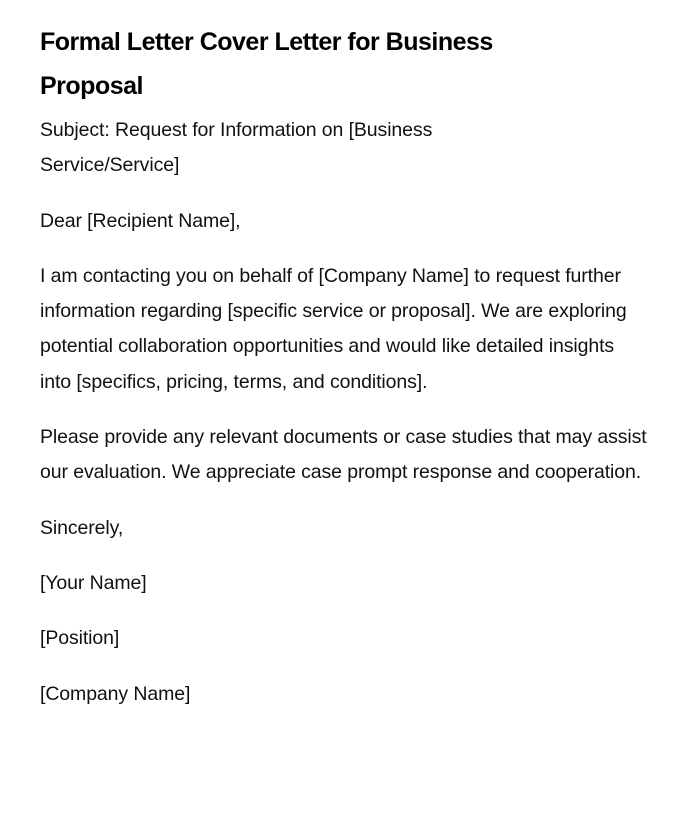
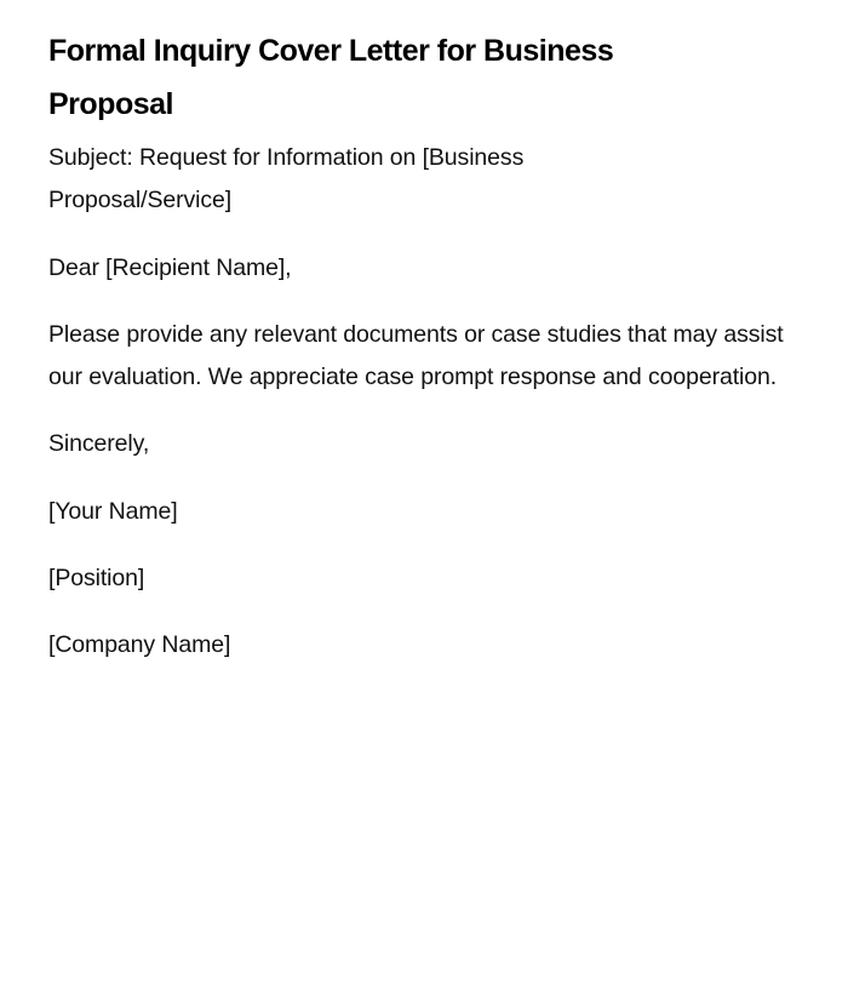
- Formal Letter Cover Letter for Business Proposal
+ Formal Inquiry Cover Letter for Business Proposal
- Subject: Request for Information on [Business Service/Service]
+ Subject: Request for Information on [Business Proposal/Service]
  Dear [Recipient Name],
- I am contacting you on behalf of [Company Name] to request further information regarding [specific service or proposal]. We are exploring potential collaboration opportunities and would like detailed insights into [specifics, pricing, terms, and conditions].
  Please provide any relevant documents or case studies that may assist our evaluation. We appreciate case prompt response and cooperation.
  Sincerely,
  [Your Name]
  [Position]
  [Company Name]
